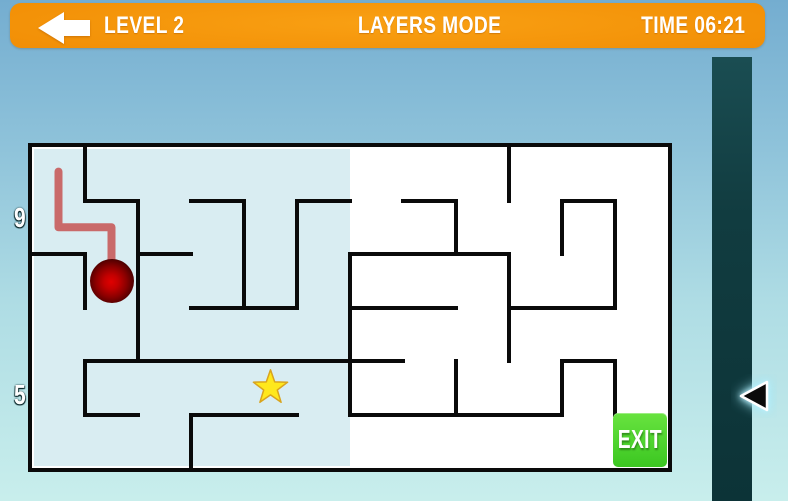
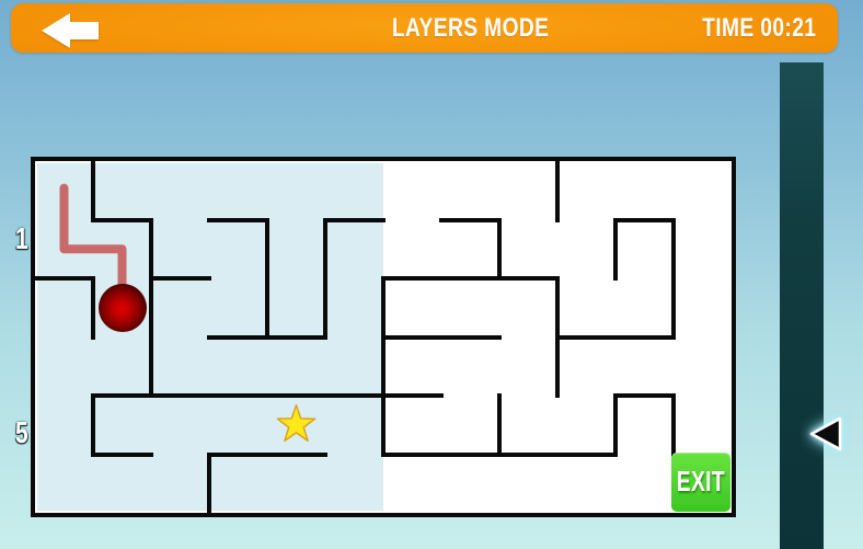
- LEVEL 2
  LAYERS MODE
- TIME 06:21
+ TIME 00:21
  EXIT
- 9
+ 1
  5
